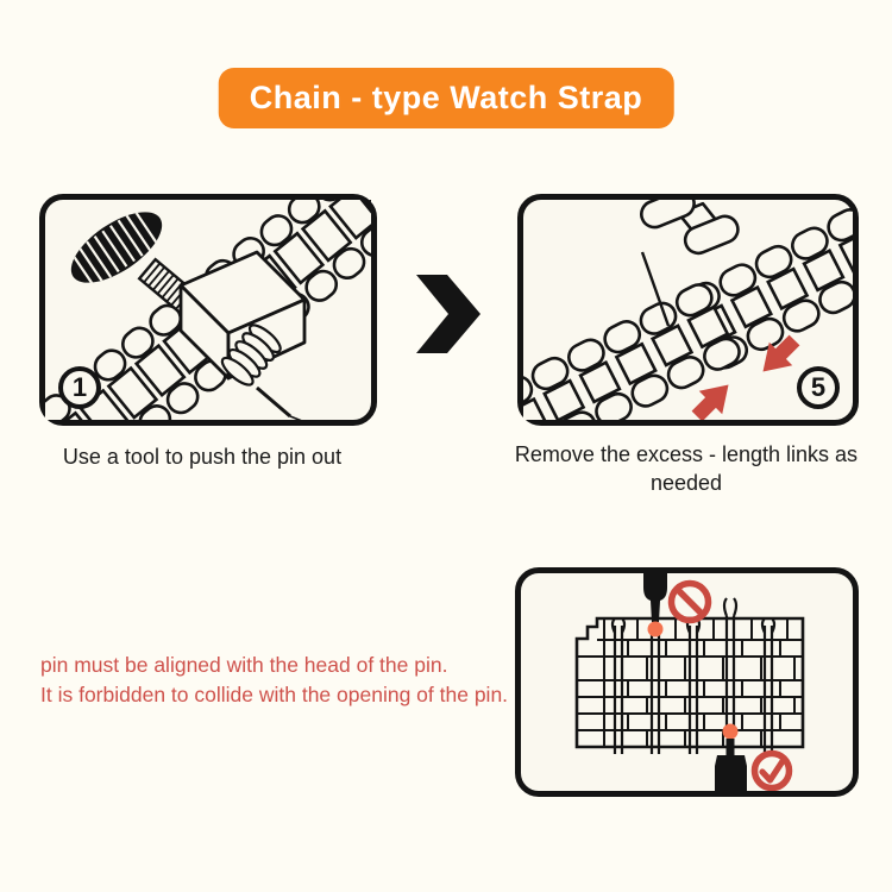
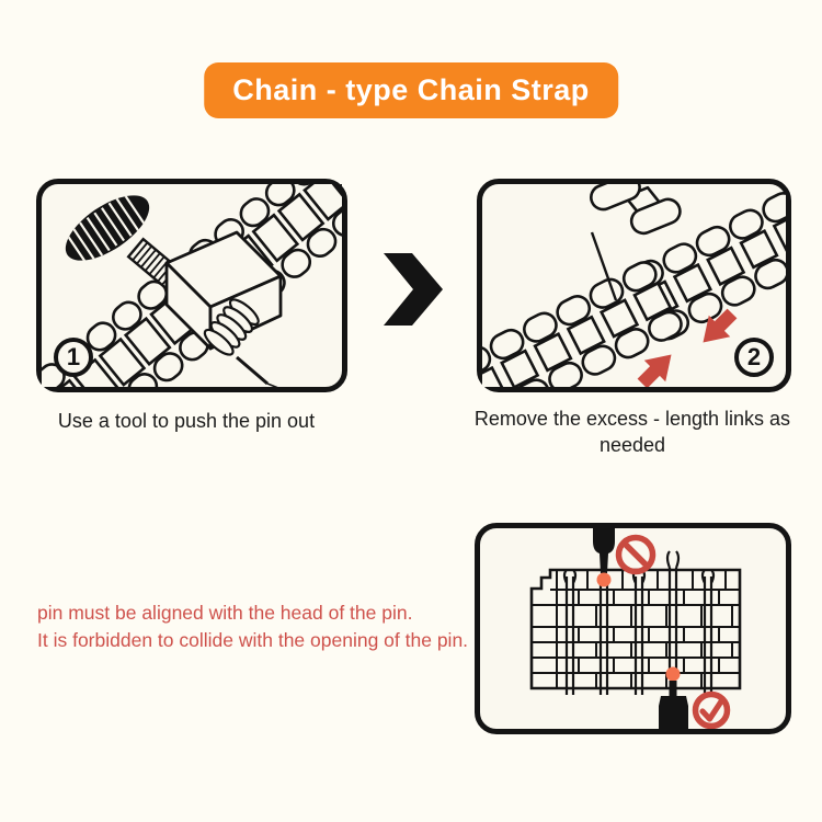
- Chain - type Watch Strap
+ Chain - type Chain Strap
  1
- 5
+ 2
  Use a tool to push the pin out
  Remove the excess - length links as needed
  pin must be aligned with the head of the pin.
  It is forbidden to collide with the opening of the pin.
